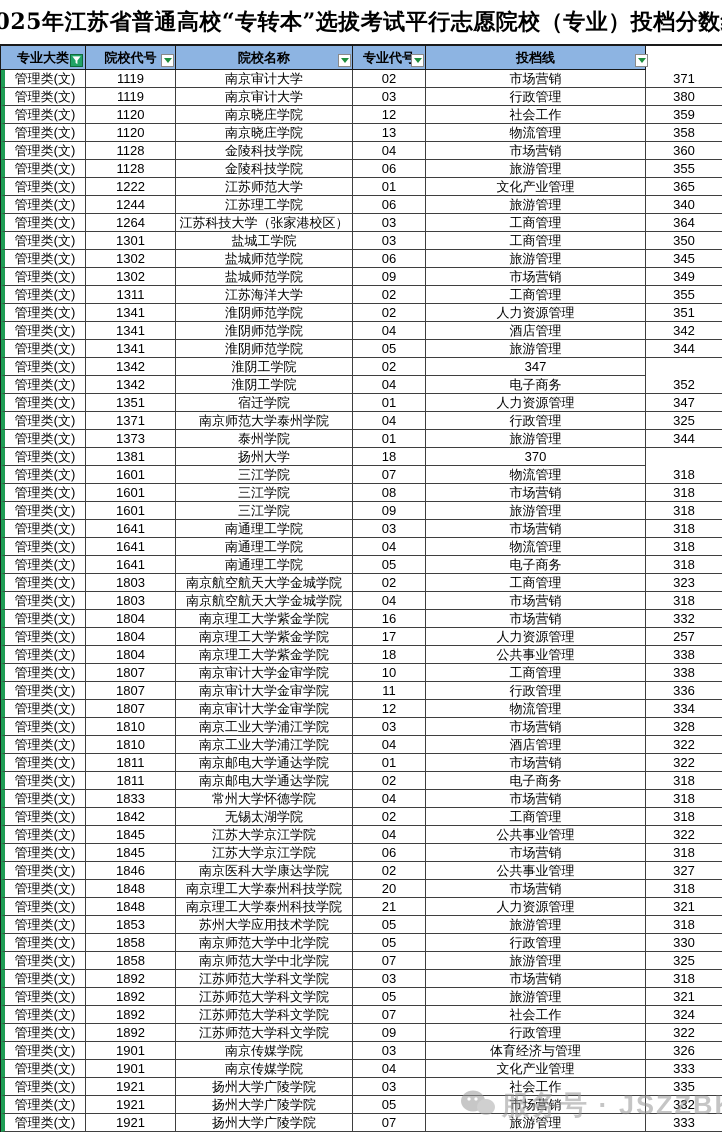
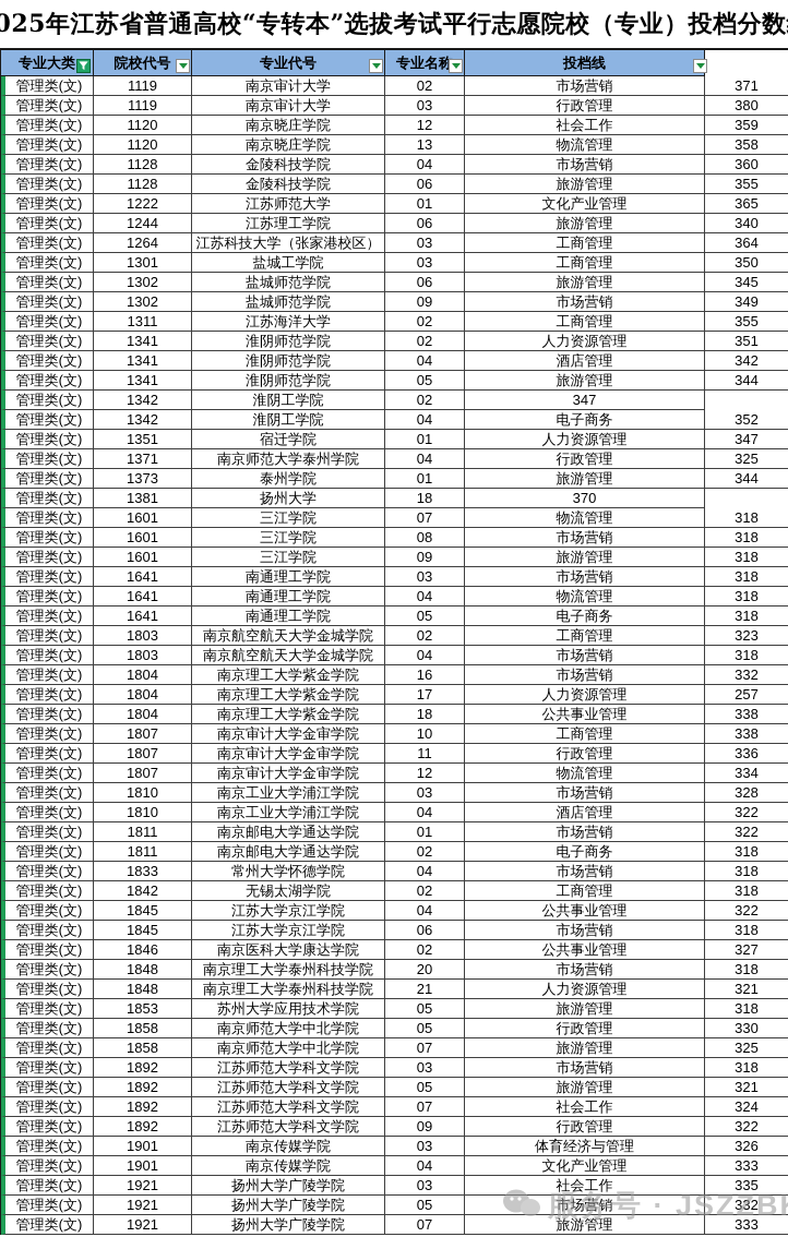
  025年江苏省普通高校“专转本”选拔考试平行志愿院校（专业）投档分数
  专业大类
  院校代号
- 院校名称
  专业代号
+ 专业名称
  投档线
  管理类(文)
  1119
  南京审计大学
  02
  市场营销
  371
  管理类(文)
  1119
  南京审计大学
  03
  行政管理
  380
  管理类(文)
  1120
  南京晓庄学院
  12
  社会工作
  359
  管理类(文)
  1120
  南京晓庄学院
  13
  物流管理
  358
  管理类(文)
  1128
  金陵科技学院
  04
  市场营销
  360
  管理类(文)
  1128
  金陵科技学院
  06
  旅游管理
  355
  管理类(文)
  1222
  江苏师范大学
  01
  文化产业管理
  365
  管理类(文)
  1244
  江苏理工学院
  06
  旅游管理
  340
  管理类(文)
  1264
  江苏科技大学（张家港校区）
  03
  工商管理
  364
  管理类(文)
  1301
  盐城工学院
  03
  工商管理
  350
  管理类(文)
  1302
  盐城师范学院
  06
  旅游管理
  345
  管理类(文)
  1302
  盐城师范学院
  09
  市场营销
  349
  管理类(文)
  1311
  江苏海洋大学
  02
  工商管理
  355
  管理类(文)
  1341
  淮阴师范学院
  02
  人力资源管理
  351
  管理类(文)
  1341
  淮阴师范学院
  04
  酒店管理
  342
  管理类(文)
  1341
  淮阴师范学院
  05
  旅游管理
  344
  管理类(文)
  1342
  淮阴工学院
  02
  347
  管理类(文)
  1342
  淮阴工学院
  04
  电子商务
  352
  管理类(文)
  1351
  宿迁学院
  01
  人力资源管理
  347
  管理类(文)
  1371
  南京师范大学泰州学院
  04
  行政管理
  325
  管理类(文)
  1373
  泰州学院
  01
  旅游管理
  344
  管理类(文)
  1381
  扬州大学
  18
  370
  管理类(文)
  1601
  三江学院
  07
  物流管理
  318
  管理类(文)
  1601
  三江学院
  08
  市场营销
  318
  管理类(文)
  1601
  三江学院
  09
  旅游管理
  318
  管理类(文)
  1641
  南通理工学院
  03
  市场营销
  318
  管理类(文)
  1641
  南通理工学院
  04
  物流管理
  318
  管理类(文)
  1641
  南通理工学院
  05
  电子商务
  318
  管理类(文)
  1803
  南京航空航天大学金城学院
  02
  工商管理
  323
  管理类(文)
  1803
  南京航空航天大学金城学院
  04
  市场营销
  318
  管理类(文)
  1804
  南京理工大学紫金学院
  16
  市场营销
  332
  管理类(文)
  1804
  南京理工大学紫金学院
  17
  人力资源管理
  257
  管理类(文)
  1804
  南京理工大学紫金学院
  18
  公共事业管理
  338
  管理类(文)
  1807
  南京审计大学金审学院
  10
  工商管理
  338
  管理类(文)
  1807
  南京审计大学金审学院
  11
  行政管理
  336
  管理类(文)
  1807
  南京审计大学金审学院
  12
  物流管理
  334
  管理类(文)
  1810
  南京工业大学浦江学院
  03
  市场营销
  328
  管理类(文)
  1810
  南京工业大学浦江学院
  04
  酒店管理
  322
  管理类(文)
  1811
  南京邮电大学通达学院
  01
  市场营销
  322
  管理类(文)
  1811
  南京邮电大学通达学院
  02
  电子商务
  318
  管理类(文)
  1833
  常州大学怀德学院
  04
  市场营销
  318
  管理类(文)
  1842
  无锡太湖学院
  02
  工商管理
  318
  管理类(文)
  1845
  江苏大学京江学院
  04
  公共事业管理
  322
  管理类(文)
  1845
  江苏大学京江学院
  06
  市场营销
  318
  管理类(文)
  1846
  南京医科大学康达学院
  02
  公共事业管理
  327
  管理类(文)
  1848
  南京理工大学泰州科技学院
  20
  市场营销
  318
  管理类(文)
  1848
  南京理工大学泰州科技学院
  21
  人力资源管理
  321
  管理类(文)
  1853
  苏州大学应用技术学院
  05
  旅游管理
  318
  管理类(文)
  1858
  南京师范大学中北学院
  05
  行政管理
  330
  管理类(文)
  1858
  南京师范大学中北学院
  07
  旅游管理
  325
  管理类(文)
  1892
  江苏师范大学科文学院
  03
  市场营销
  318
  管理类(文)
  1892
  江苏师范大学科文学院
  05
  旅游管理
  321
  管理类(文)
  1892
  江苏师范大学科文学院
  07
  社会工作
  324
  管理类(文)
  1892
  江苏师范大学科文学院
  09
  行政管理
  322
  管理类(文)
  1901
  南京传媒学院
  03
  体育经济与管理
  326
  管理类(文)
  1901
  南京传媒学院
  04
  文化产业管理
  333
  管理类(文)
  1921
  扬州大学广陵学院
  03
  社会工作
  335
  管理类(文)
  1921
  扬州大学广陵学院
  05
  市场营销
  332
  管理类(文)
  1921
  扬州大学广陵学院
  07
  旅游管理
  333
  服务号 · JSZZB
